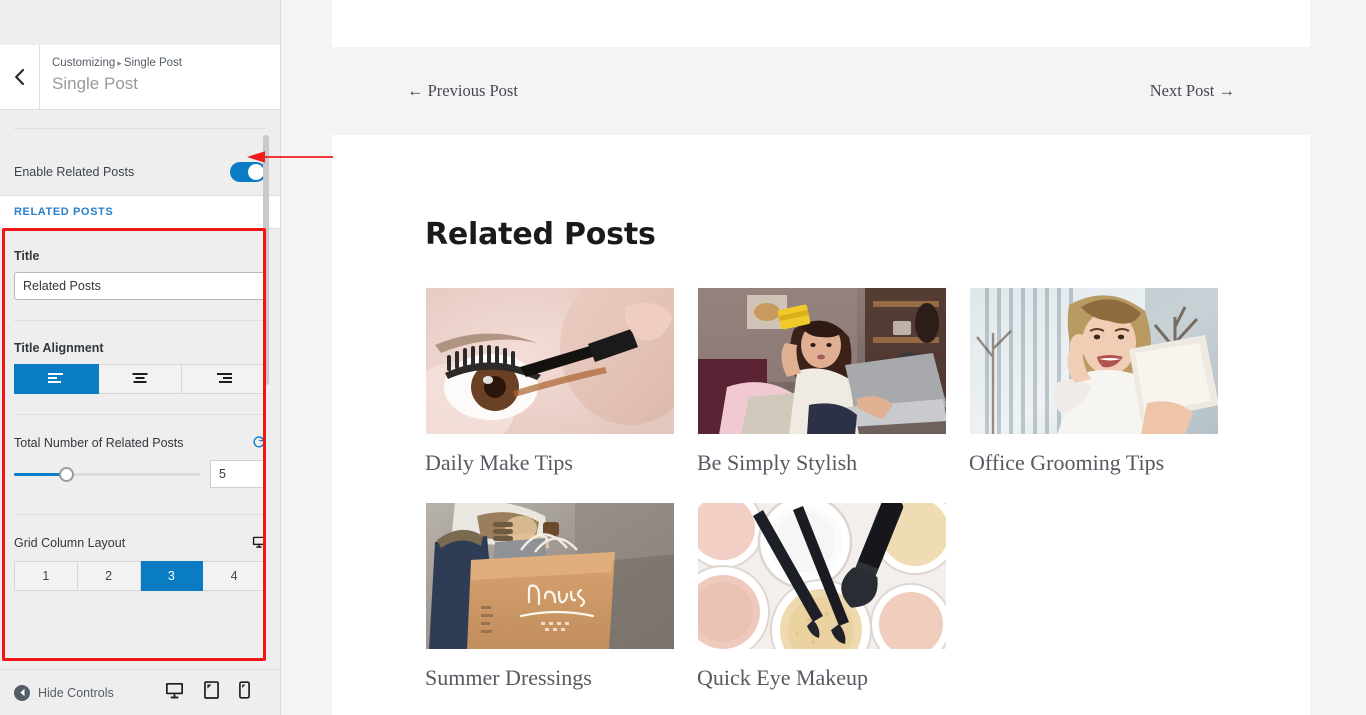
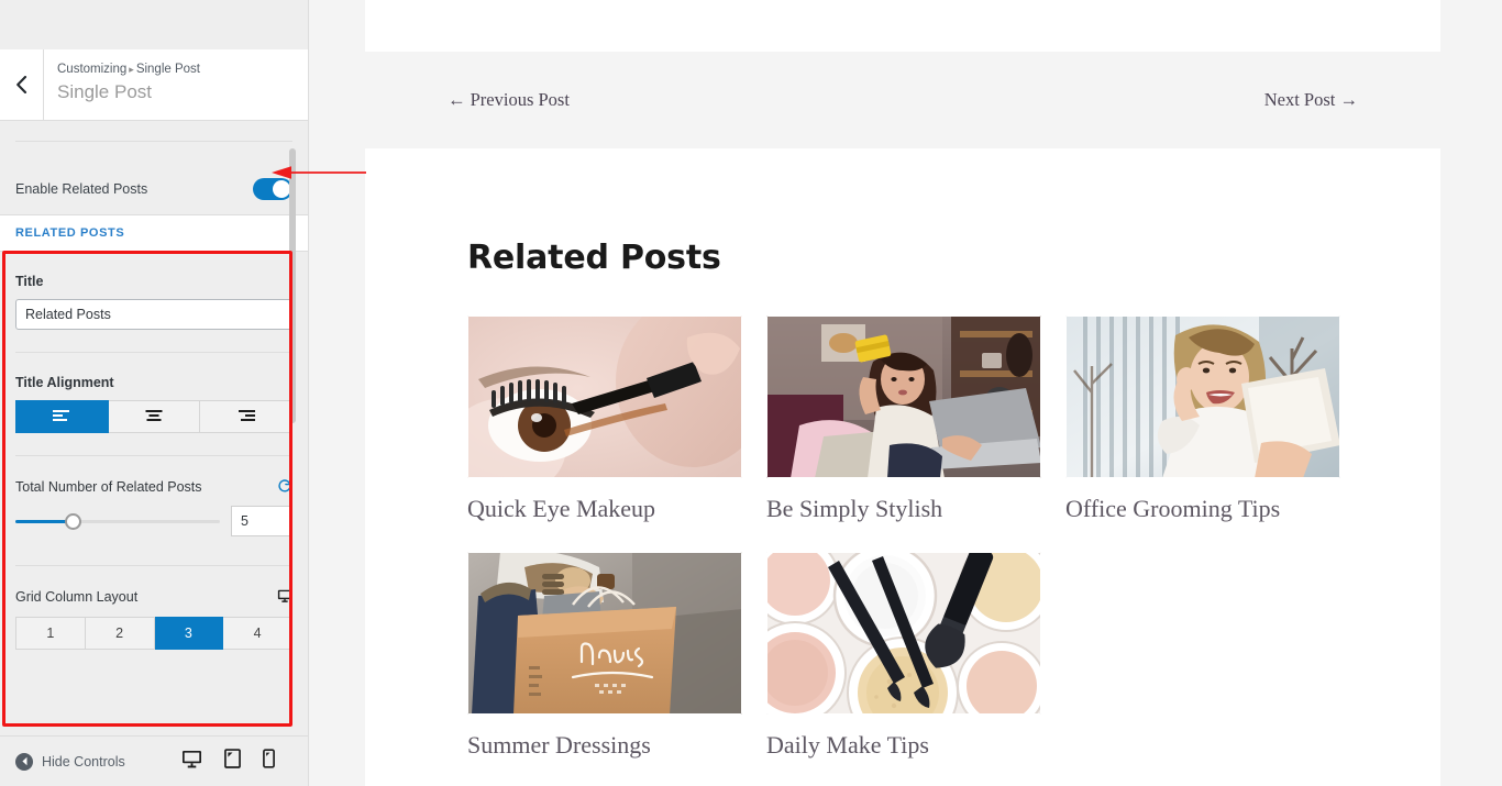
  Customizing ▸ Single Post
  Single Post
  Enable Related Posts
  RELATED POSTS
  Title
  Related Posts
  Title Alignment
  Total Number of Related Posts
  5
  Grid Column Layout
  1
  2
  3
  4
  Hide Controls
  ← Previous Post
  Next Post →
  Related Posts
- Daily Make Tips
+ Quick Eye Makeup
  Be Simply Stylish
  Office Grooming Tips
  Summer Dressings
- Quick Eye Makeup
+ Daily Make Tips
